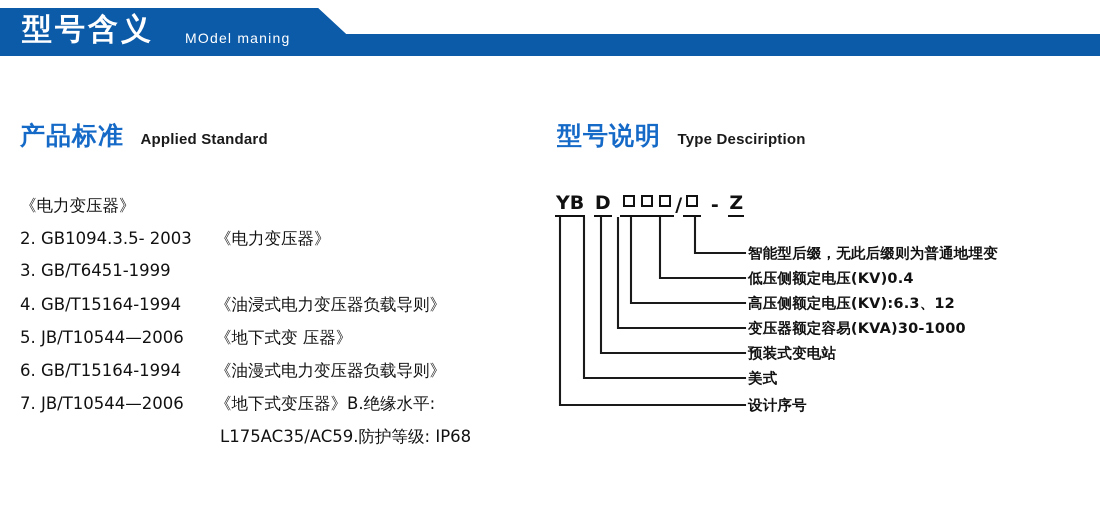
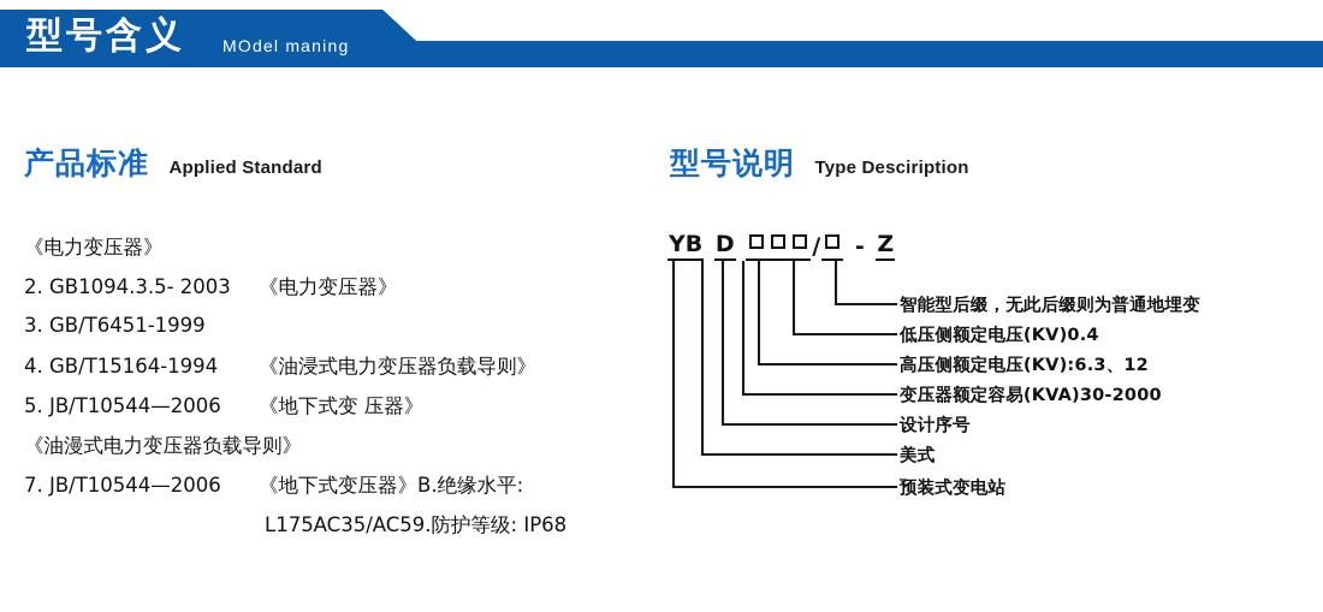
  型号含义
  MOdel maning
  产品标准 Applied Standard
  型号说明 Type Desciription
  《电力变压器》
  2. GB1094.3.5- 2003
  《电力变压器》
  3. GB/T6451-1999
  4. GB/T15164-1994
  《油浸式电力变压器负载导则》
  5. JB/T10544—2006
  《地下式变 压器》
- 6. GB/T15164-1994
  《油漫式电力变压器负载导则》
  7. JB/T10544—2006
  《地下式变压器》B.绝缘水平:
  L175AC35/AC59.防护等级: IP68
  YB
  D
  /
  -
  Z
  智能型后缀，无此后缀则为普通地埋变
  低压侧额定电压(KV)0.4
  高压侧额定电压(KV):6.3、12
- 变压器额定容易(KVA)30-1000
+ 变压器额定容易(KVA)30-2000
- 预装式变电站
+ 设计序号
  美式
- 设计序号
+ 预装式变电站
